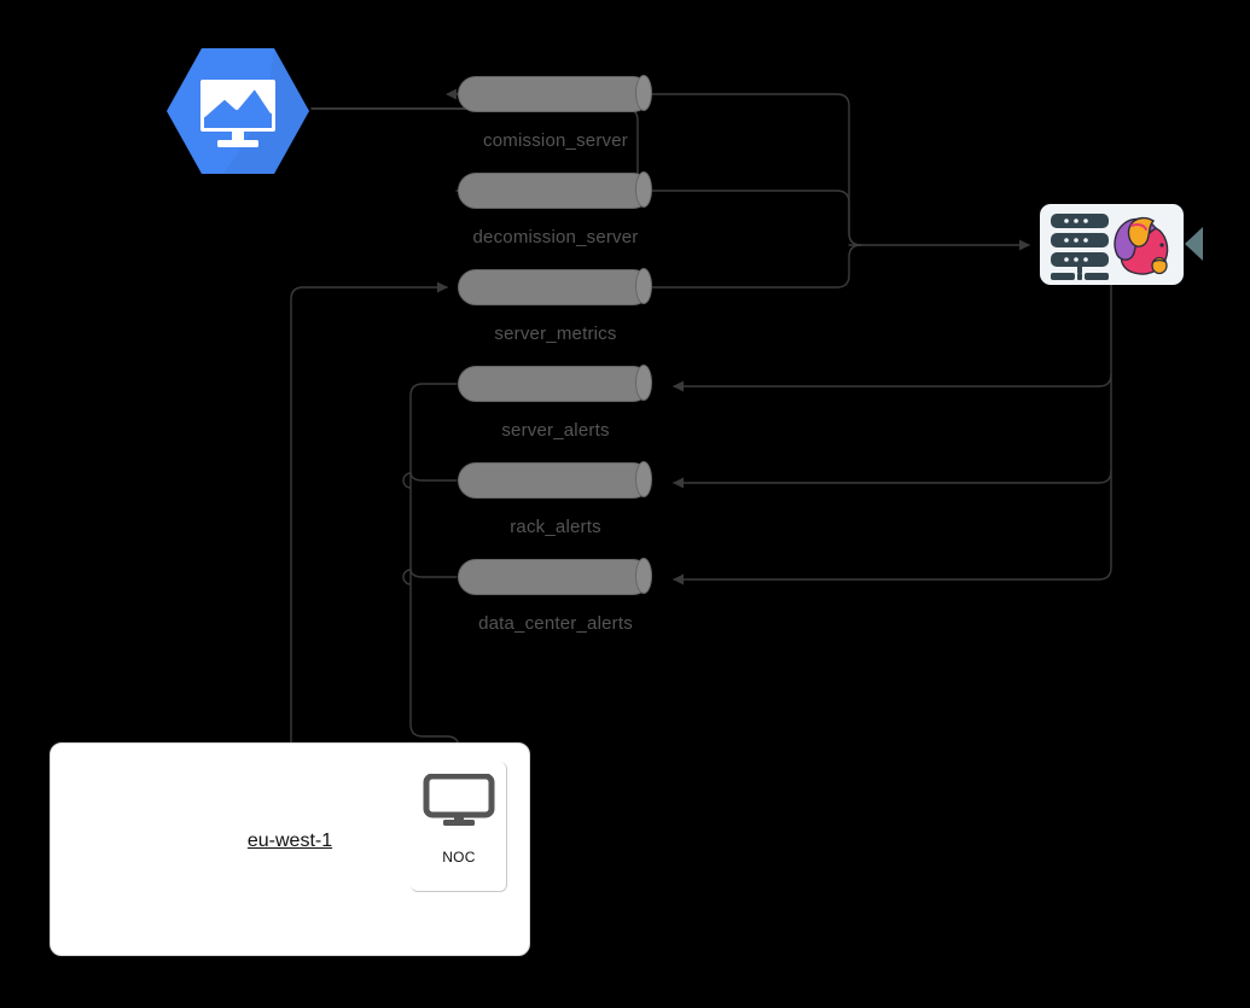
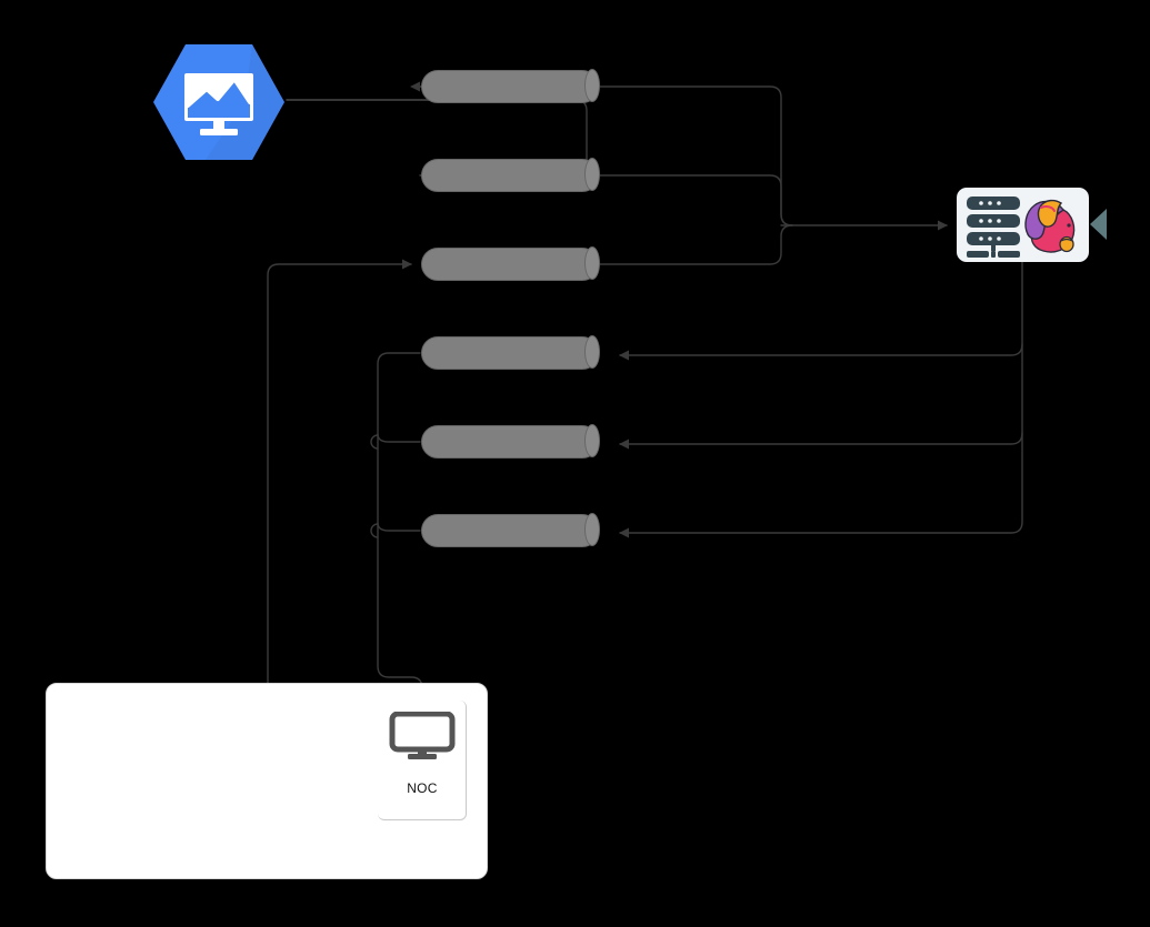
- comission_server
- decomission_server
- server_metrics
- server_alerts
- rack_alerts
- data_center_alerts
- eu-west-1
  NOC
